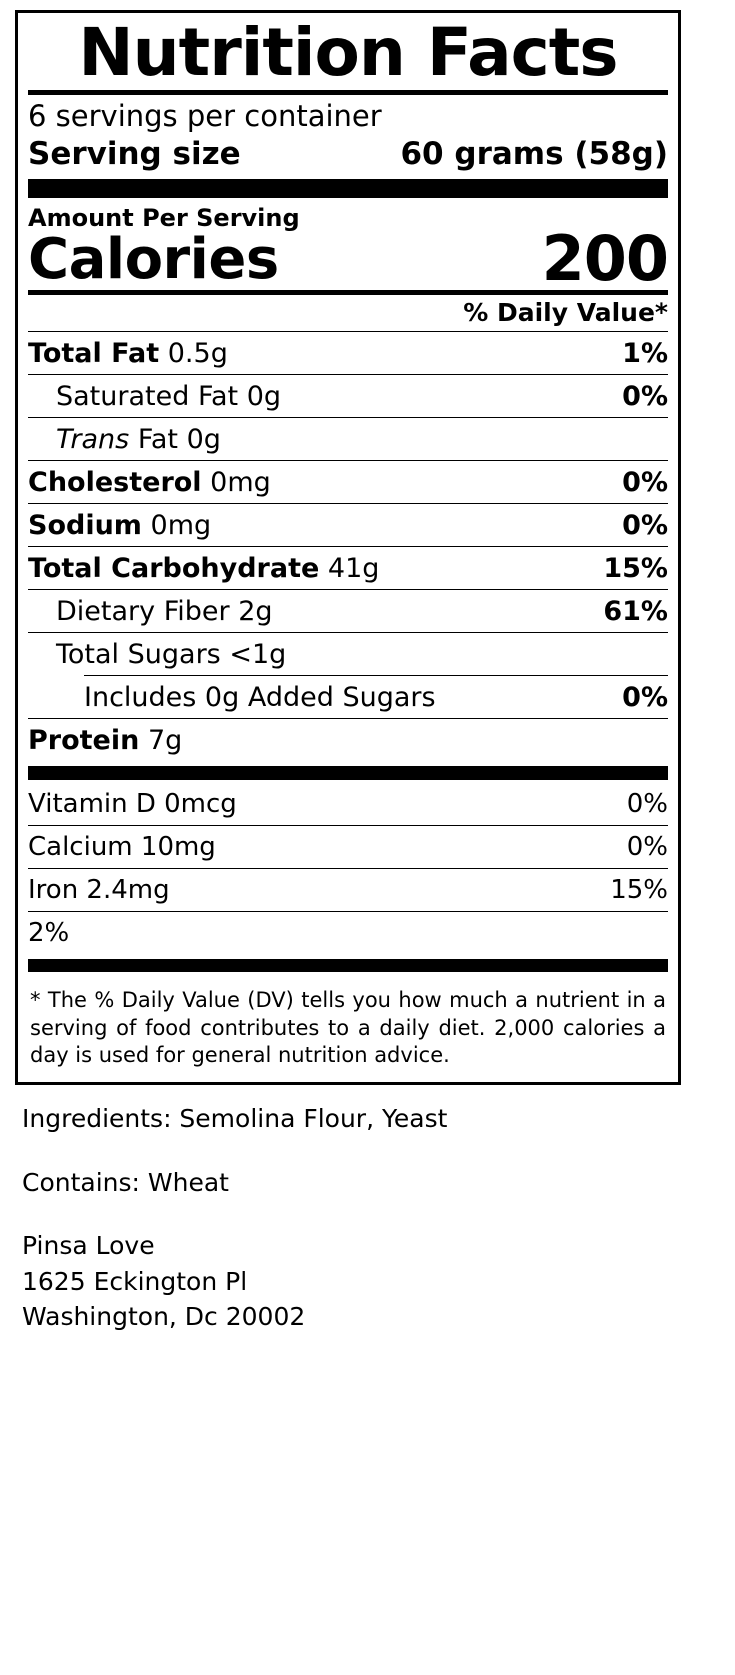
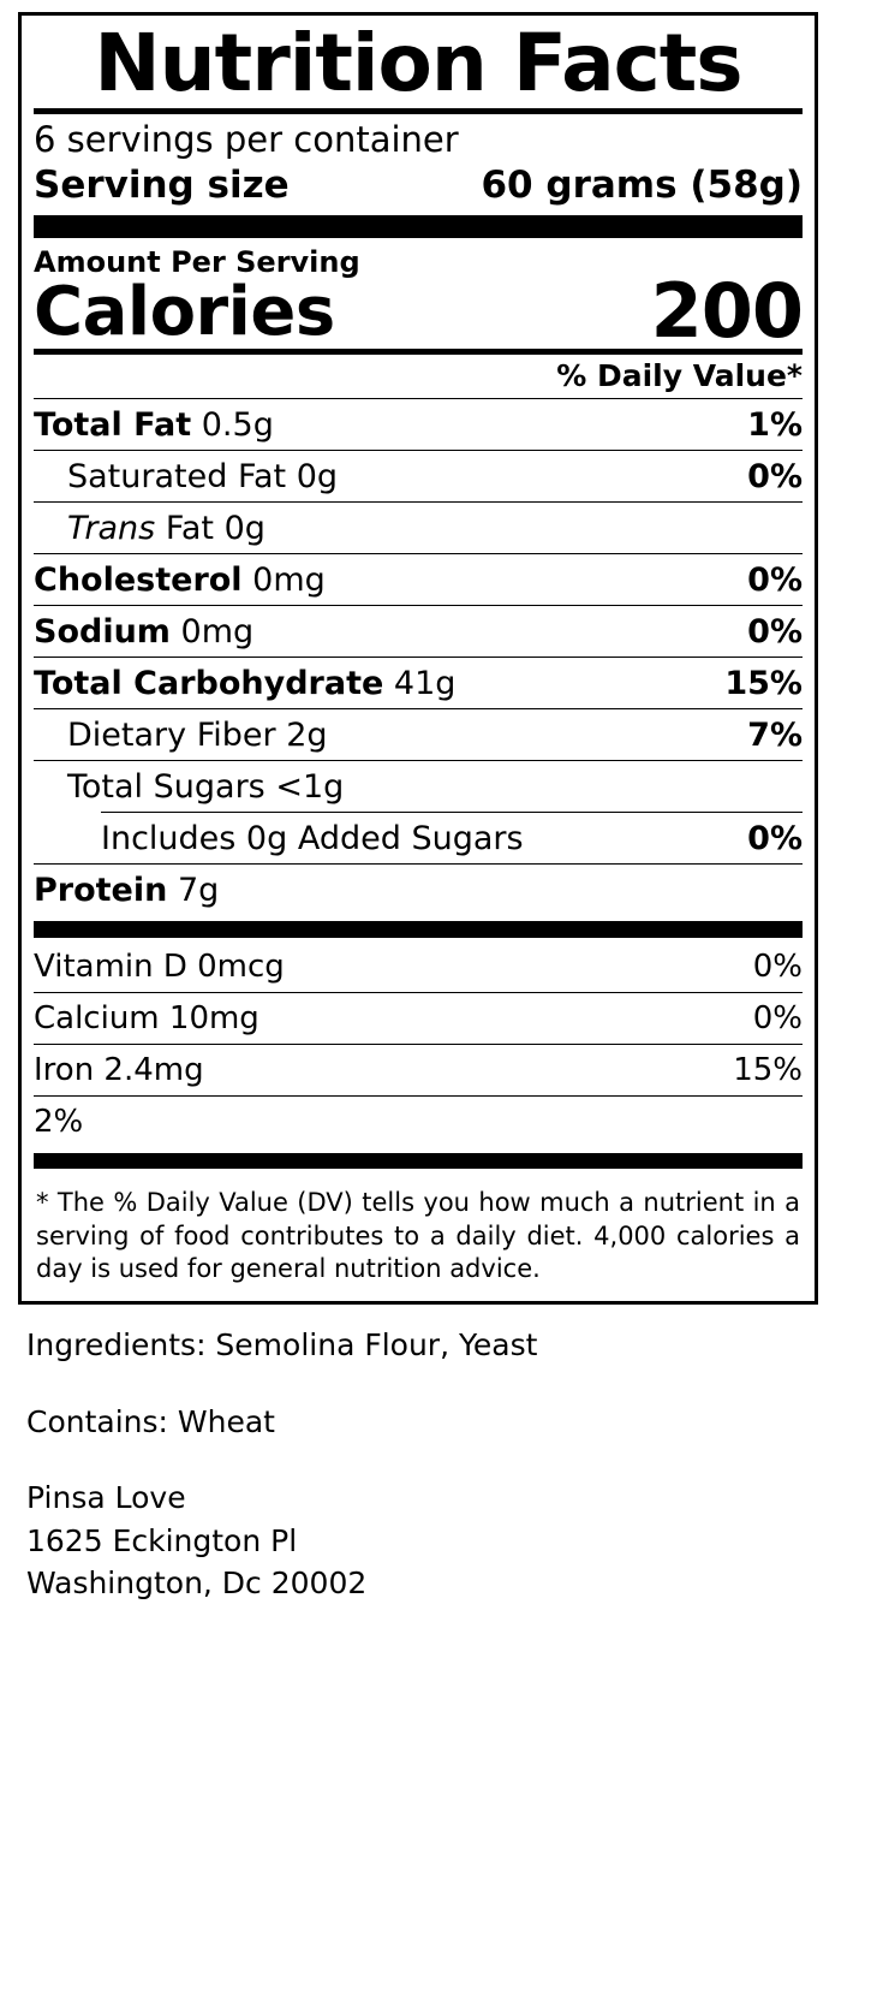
  Nutrition Facts
  6 servings per container
  Serving size
  60 grams (58g)
  Amount Per Serving
  Calories
  200
  % Daily Value*
  Total Fat 0.5g
  1%
  Saturated Fat 0g
  0%
  Trans Fat 0g
  Cholesterol 0mg
  0%
  Sodium 0mg
  0%
  Total Carbohydrate 41g
  15%
  Dietary Fiber 2g
- 61%
+ 7%
  Total Sugars <1g
  Includes 0g Added Sugars
  0%
  Protein 7g
  Vitamin D 0mcg
  0%
  Calcium 10mg
  0%
  Iron 2.4mg
  15%
  2%
- * The % Daily Value (DV) tells you how much a nutrient in a serving of food contributes to a daily diet. 2,000 calories a day is used for general nutrition advice.
+ * The % Daily Value (DV) tells you how much a nutrient in a serving of food contributes to a daily diet. 4,000 calories a day is used for general nutrition advice.
  Ingredients: Semolina Flour, Yeast
  Contains: Wheat
  Pinsa Love
  1625 Eckington Pl
  Washington, Dc 20002
